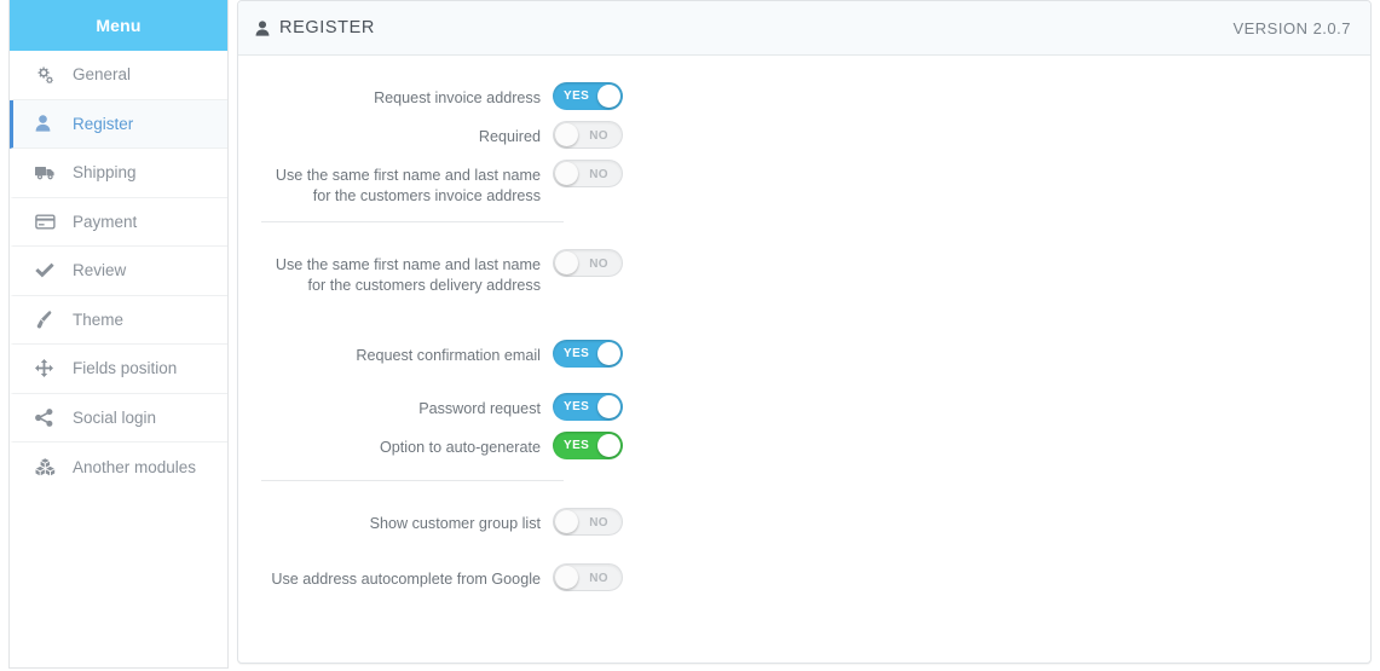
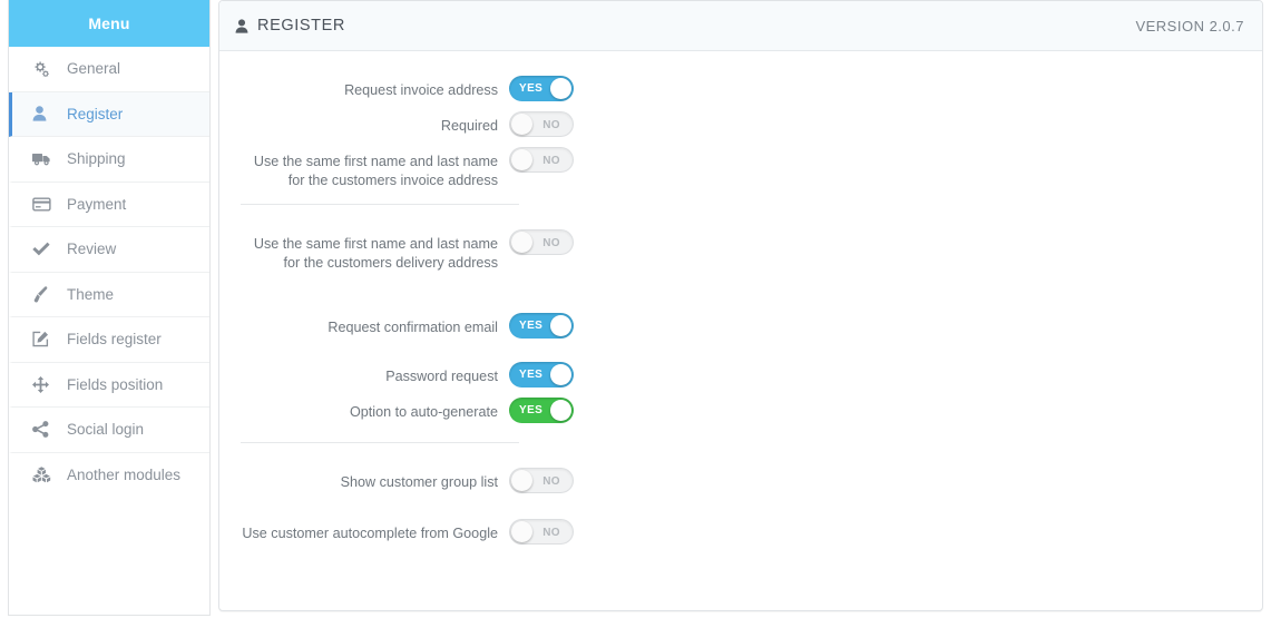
  Menu
  General
  Register
  Shipping
  Payment
  Review
  Theme
+ Fields register
  Fields position
  Social login
  Another modules
  REGISTER
  VERSION 2.0.7
  Request invoice address
  YES
  Required
  NO
  Use the same first name and last name
  for the customers invoice address
  NO
  Use the same first name and last name
  for the customers delivery address
  NO
  Request confirmation email
  YES
  Password request
  YES
  Option to auto-generate
  YES
  Show customer group list
  NO
- Use address autocomplete from Google
+ Use customer autocomplete from Google
  NO
